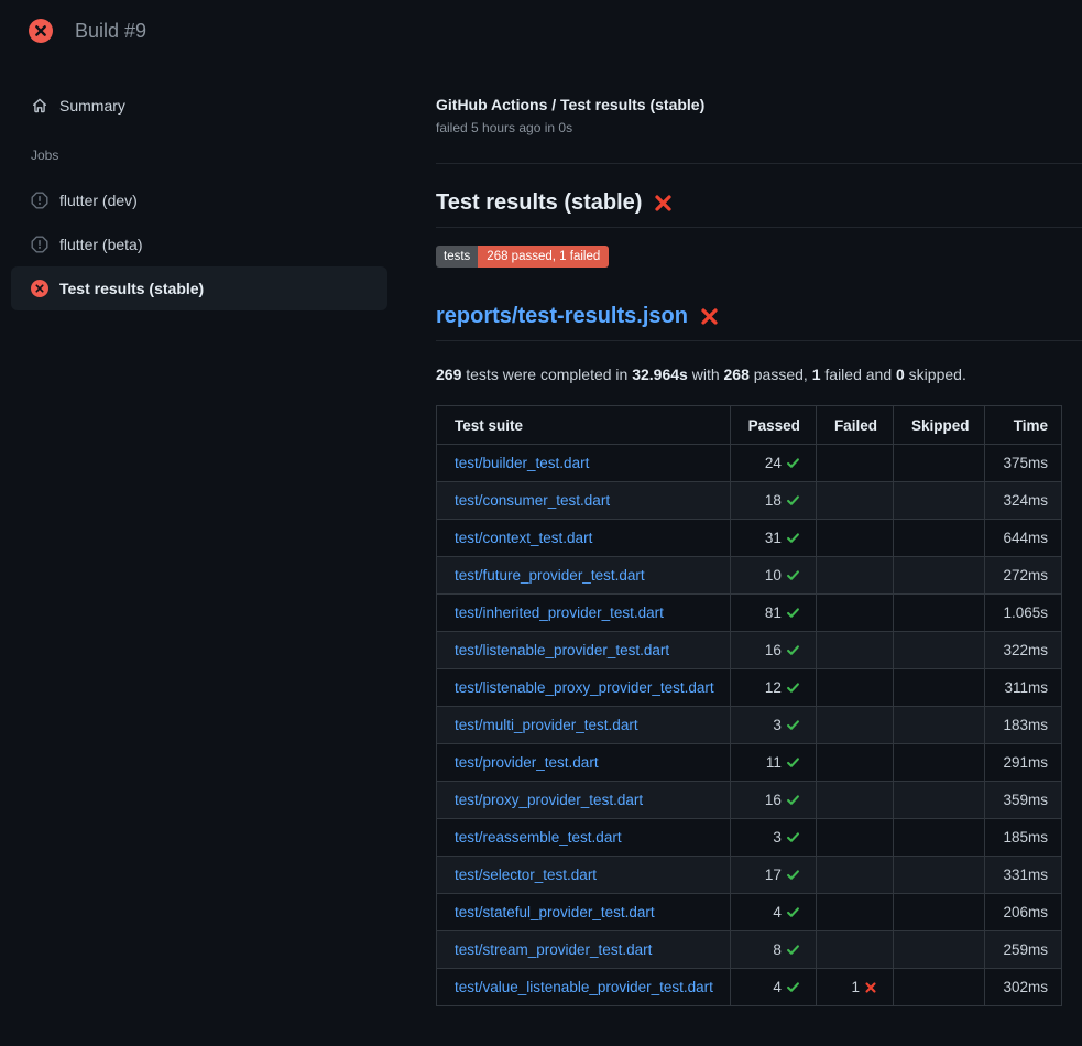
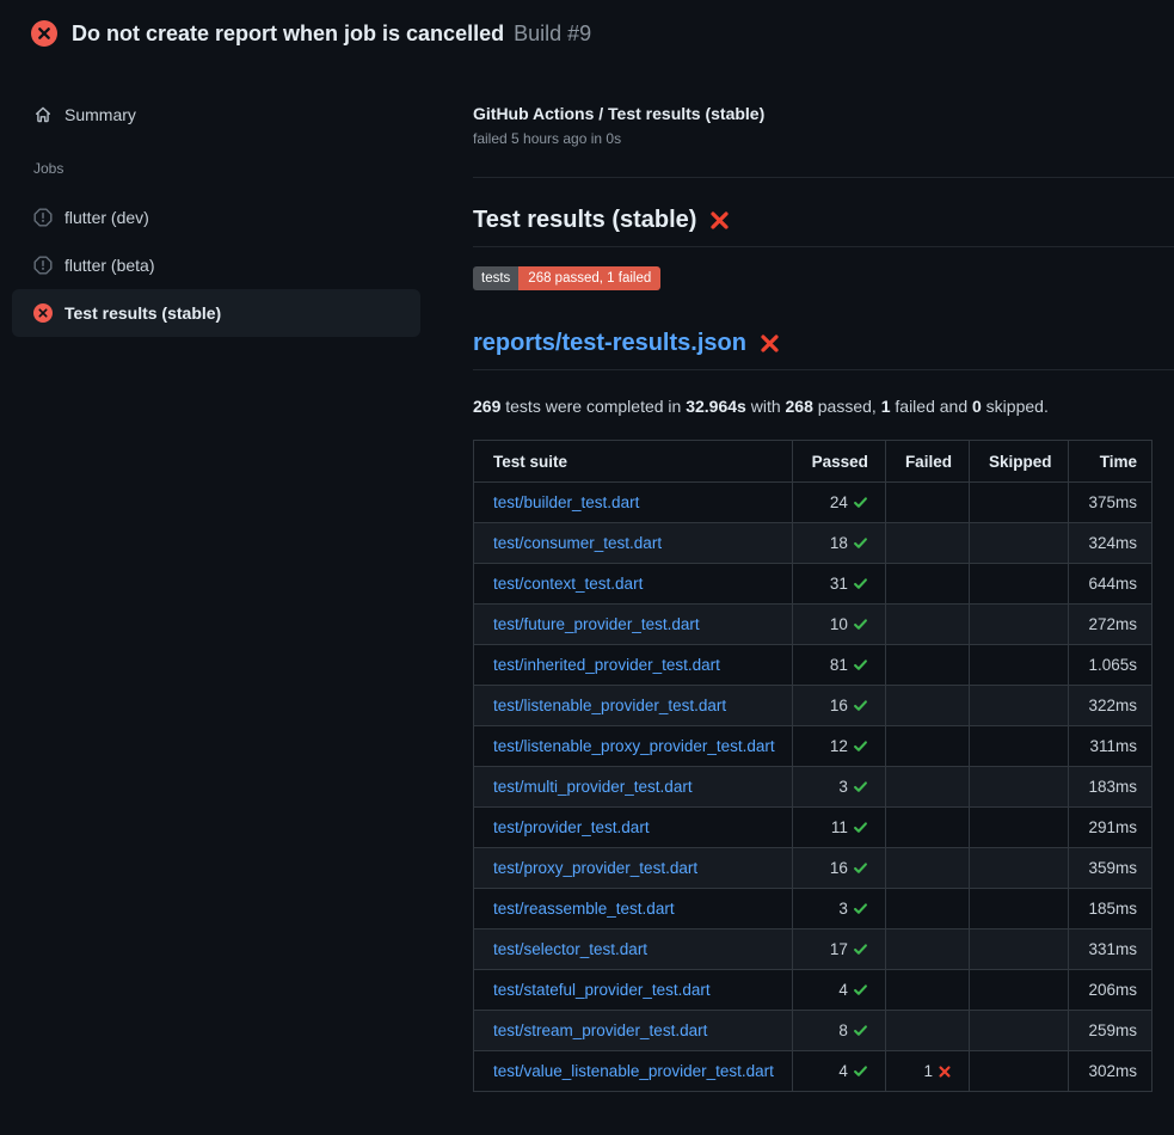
+ Do not create report when job is cancelled
  Build #9
  Summary
  Jobs
  flutter (dev)
  flutter (beta)
  Test results (stable)
  GitHub Actions / Test results (stable)
  failed 5 hours ago in 0s
  Test results (stable)
  tests
  268 passed, 1 failed
  reports/test-results.json
  269 tests were completed in 32.964s with 268 passed, 1 failed and 0 skipped.
  Test suite	Passed	Failed	Skipped	Time
  test/builder_test.dart	24			375ms
  test/consumer_test.dart	18			324ms
  test/context_test.dart	31			644ms
  test/future_provider_test.dart	10			272ms
  test/inherited_provider_test.dart	81			1.065s
  test/listenable_provider_test.dart	16			322ms
  test/listenable_proxy_provider_test.dart	12			311ms
  test/multi_provider_test.dart	3			183ms
  test/provider_test.dart	11			291ms
  test/proxy_provider_test.dart	16			359ms
  test/reassemble_test.dart	3			185ms
  test/selector_test.dart	17			331ms
  test/stateful_provider_test.dart	4			206ms
  test/stream_provider_test.dart	8			259ms
  test/value_listenable_provider_test.dart	4	1		302ms
